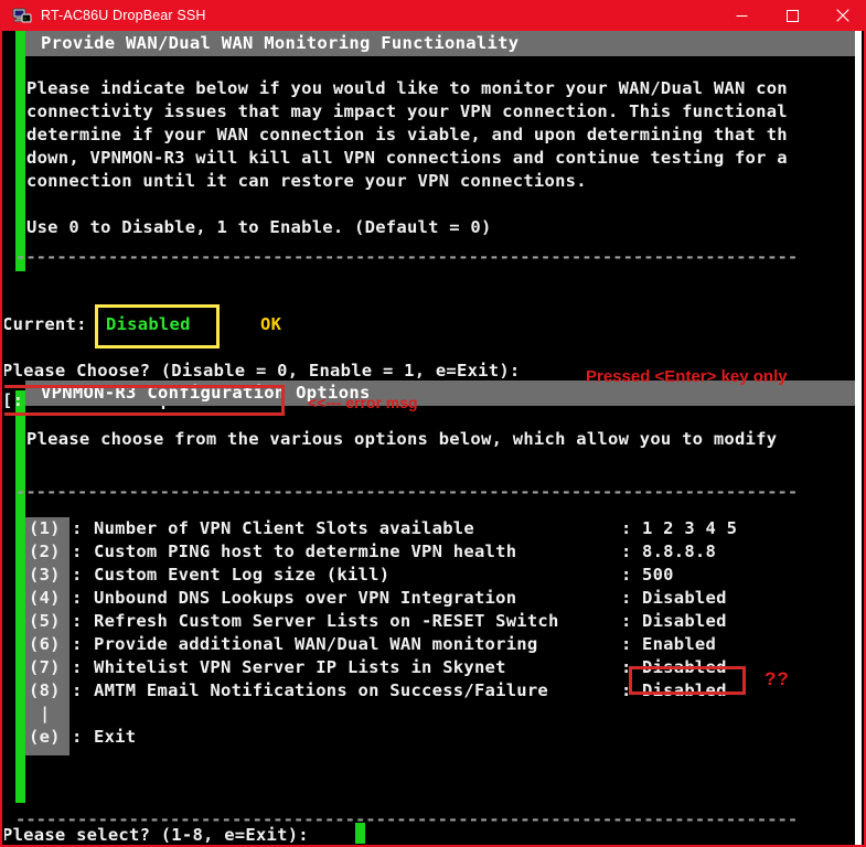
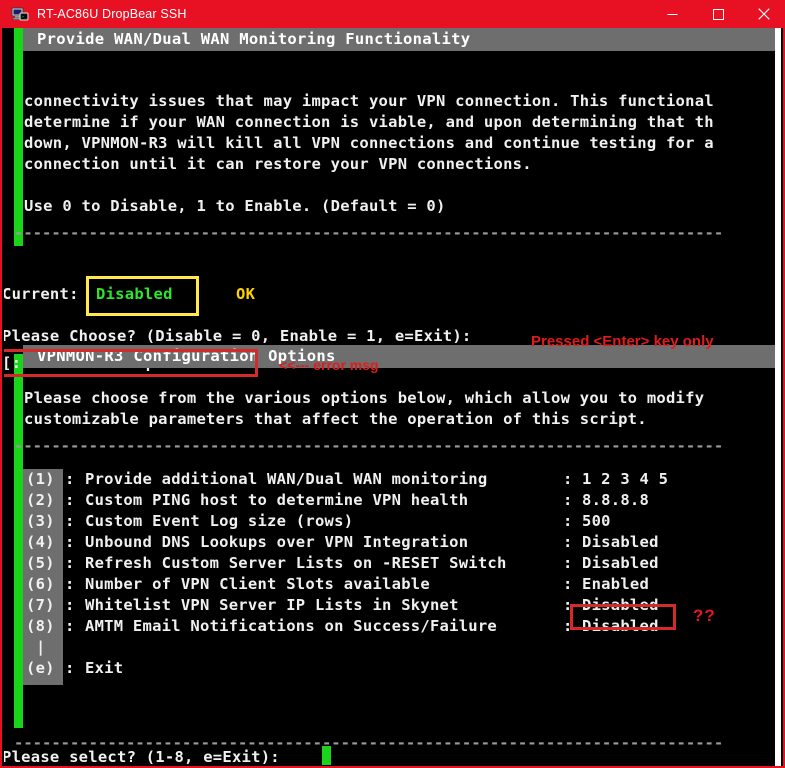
  RT-AC86U DropBear SSH
  Provide WAN/Dual WAN Monitoring Functionality
- Please indicate below if you would like to monitor your WAN/Dual WAN con
  connectivity issues that may impact your VPN connection. This functional
  determine if your WAN connection is viable, and upon determining that th
  down, VPNMON-R3 will kill all VPN connections and continue testing for a
  connection until it can restore your VPN connections.
  Use 0 to Disable, 1 to Enable. (Default = 0)
  ----------------------------------------------------------------------------
  Current:
  Disabled
  OK
  Please Choose? (Disable = 0, Enable = 1, e=Exit):
  VPNMON-R3 Configuration Options
  Please choose from the various options below, which allow you to modify
+ customizable parameters that affect the operation of this script.
  ----------------------------------------------------------------------------
  (1)
  :
- Number of VPN Client Slots available
+ Provide additional WAN/Dual WAN monitoring
  :
  1 2 3 4 5
  (2)
  :
  Custom PING host to determine VPN health
  :
  8.8.8.8
  (3)
  :
- Custom Event Log size (kill)
+ Custom Event Log size (rows)
  :
  500
  (4)
  :
  Unbound DNS Lookups over VPN Integration
  :
  Disabled
  (5)
  :
  Refresh Custom Server Lists on -RESET Switch
  :
  Disabled
  (6)
  :
- Provide additional WAN/Dual WAN monitoring
+ Number of VPN Client Slots available
  :
  Enabled
  (7)
  :
  Whitelist VPN Server IP Lists in Skynet
  :
  Disabled
  (8)
  :
  AMTM Email Notifications on Success/Failure
  :
  Disabled
  |
  (e)
  :
  Exit
  ----------------------------------------------------------------------------
  Please select? (1-8, e=Exit):
  Pressed <Enter> key only
  <<--- error msg
  ??
